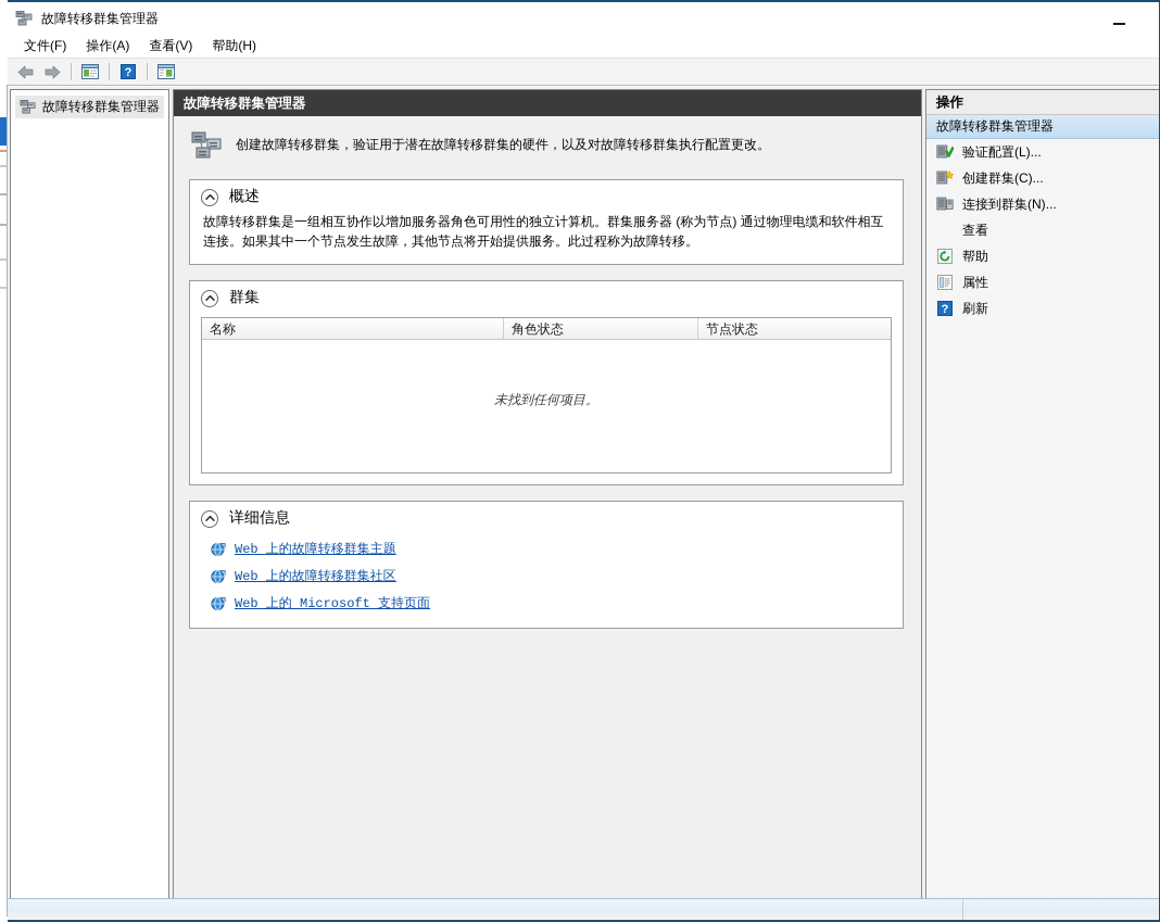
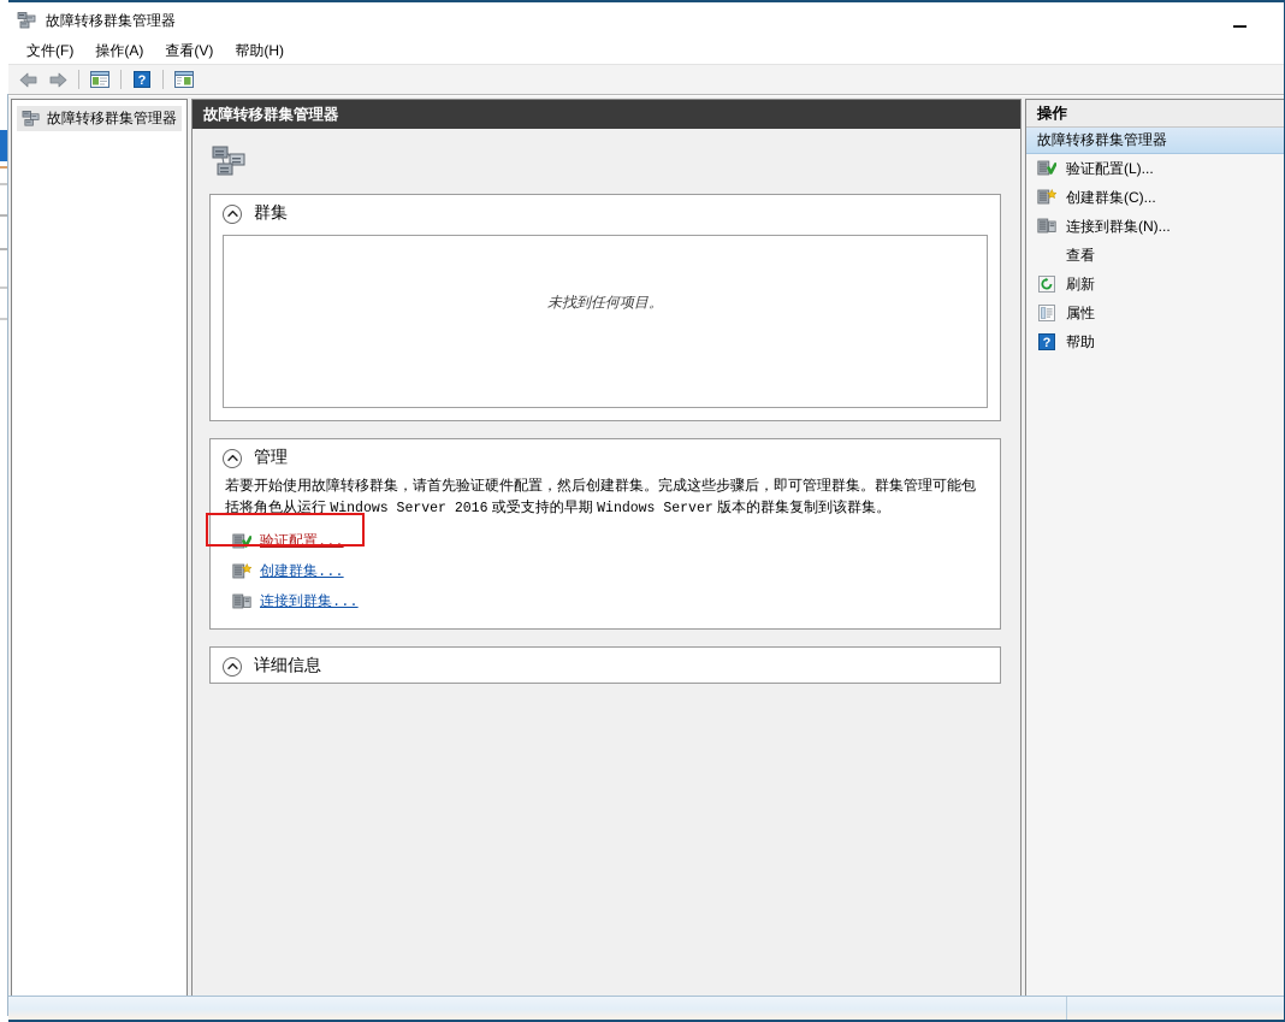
  故障转移群集管理器
  文件(F)
  操作(A)
  查看(V)
  帮助(H)
  ?
  故障转移群集管理器
  故障转移群集管理器
- 创建故障转移群集，验证用于潜在故障转移群集的硬件，以及对故障转移群集执行配置更改。
- 概述
- 故障转移群集是一组相互协作以增加服务器角色可用性的独立计算机。群集服务器 (称为节点) 通过物理电缆和软件相互连接。如果其中一个节点发生故障，其他节点将开始提供服务。此过程称为故障转移。
  群集
- 名称
- 角色状态
- 节点状态
  未找到任何项目。
+ 管理
+ 若要开始使用故障转移群集，请首先验证硬件配置，然后创建群集。完成这些步骤后，即可管理群集。群集管理可能包括将角色从运行 Windows Server 2016 或受支持的早期 Windows Server 版本的群集复制到该群集。
+ 验证配置...
+ 创建群集...
+ 连接到群集...
  详细信息
- Web 上的故障转移群集主题
- Web 上的故障转移群集社区
- Web 上的 Microsoft 支持页面
  操作
  故障转移群集管理器
  验证配置(L)...
  创建群集(C)...
  连接到群集(N)...
  查看
- 帮助
+ 刷新
  属性
  ?
- 刷新
+ 帮助
